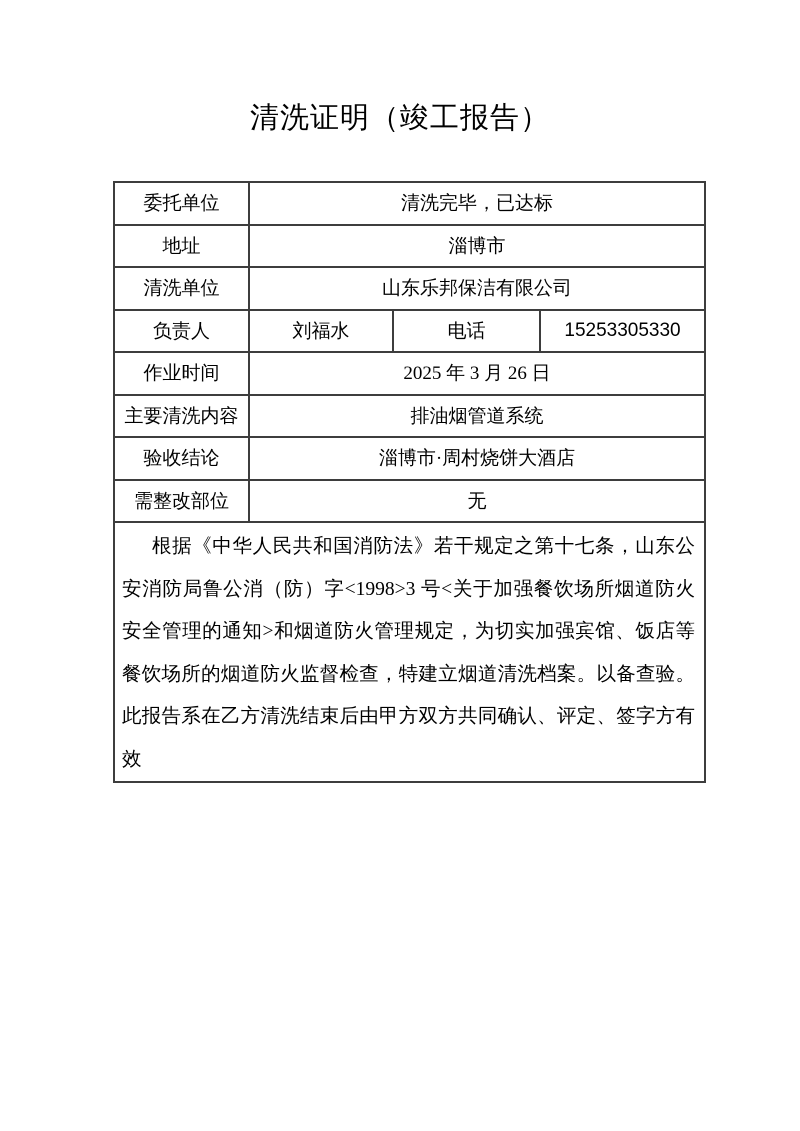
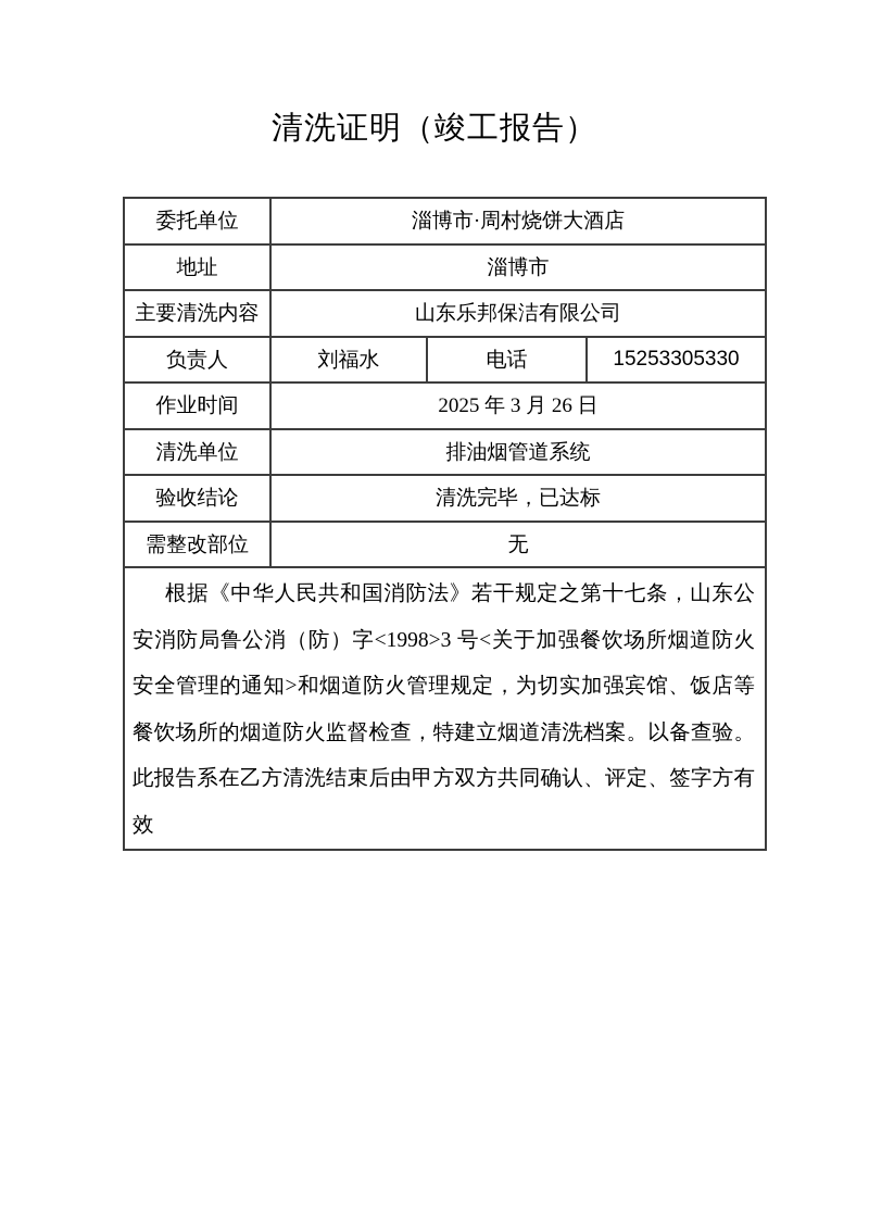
  清洗证明（竣工报告）
- 委托单位	清洗完毕，已达标
+ 委托单位	淄博市·周村烧饼大酒店
  地址	淄博市
- 清洗单位	山东乐邦保洁有限公司
+ 主要清洗内容	山东乐邦保洁有限公司
  负责人	刘福水	电话	15253305330
  作业时间	2025 年 3 月 26 日
- 主要清洗内容	排油烟管道系统
+ 清洗单位	排油烟管道系统
- 验收结论	淄博市·周村烧饼大酒店
+ 验收结论	清洗完毕，已达标
  需整改部位	无
  根据《中华人民共和国消防法》若干规定之第十七条，山东公安消防局鲁公消（防）字<1998>3 号<关于加强餐饮场所烟道防火安全管理的通知>和烟道防火管理规定，为切实加强宾馆、饭店等餐饮场所的烟道防火监督检查，特建立烟道清洗档案。以备查验。此报告系在乙方清洗结束后由甲方双方共同确认、评定、签字方有效
